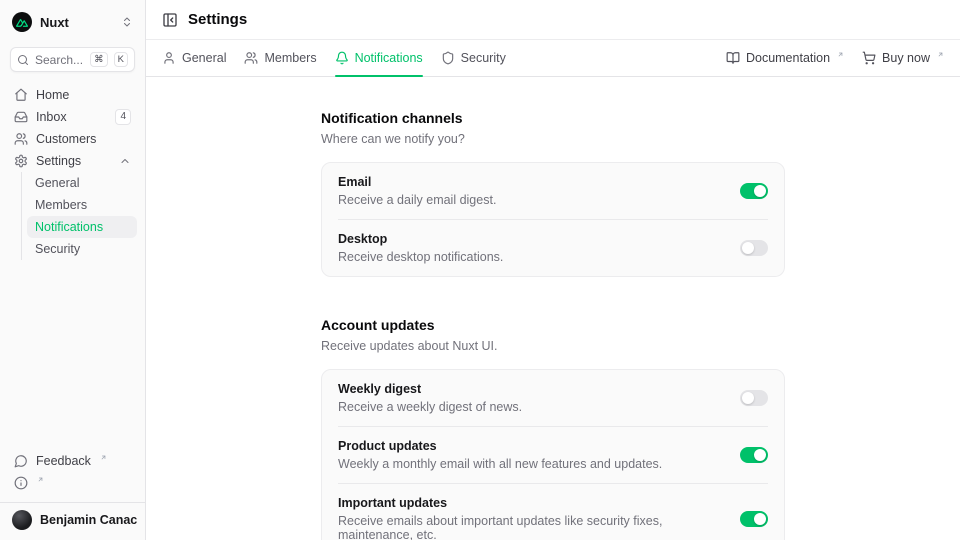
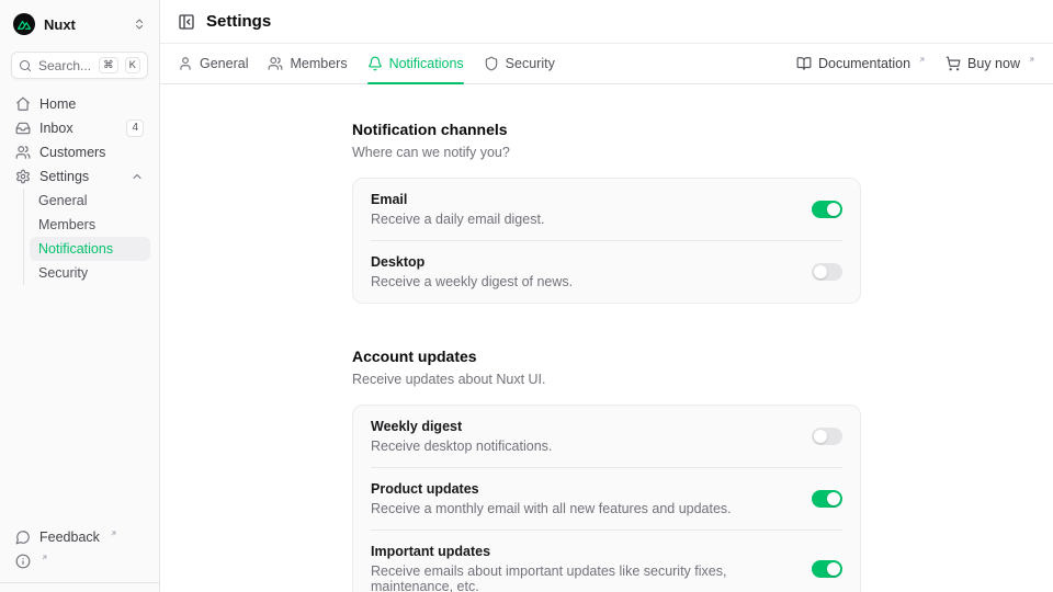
  Nuxt
  Search...
  ⌘
  K
  Home
  Inbox
  4
  Customers
  Settings
  General
  Members
  Notifications
  Security
  Feedback
- Benjamin Canac
  Settings
  General
  Members
  Notifications
  Security
  Documentation
  Buy now
  Notification channels
  Where can we notify you?
  Email
  Receive a daily email digest.
  Desktop
- Receive desktop notifications.
+ Receive a weekly digest of news.
  Account updates
  Receive updates about Nuxt UI.
  Weekly digest
- Receive a weekly digest of news.
+ Receive desktop notifications.
  Product updates
- Weekly a monthly email with all new features and updates.
+ Receive a monthly email with all new features and updates.
  Important updates
  Receive emails about important updates like security fixes, maintenance, etc.
